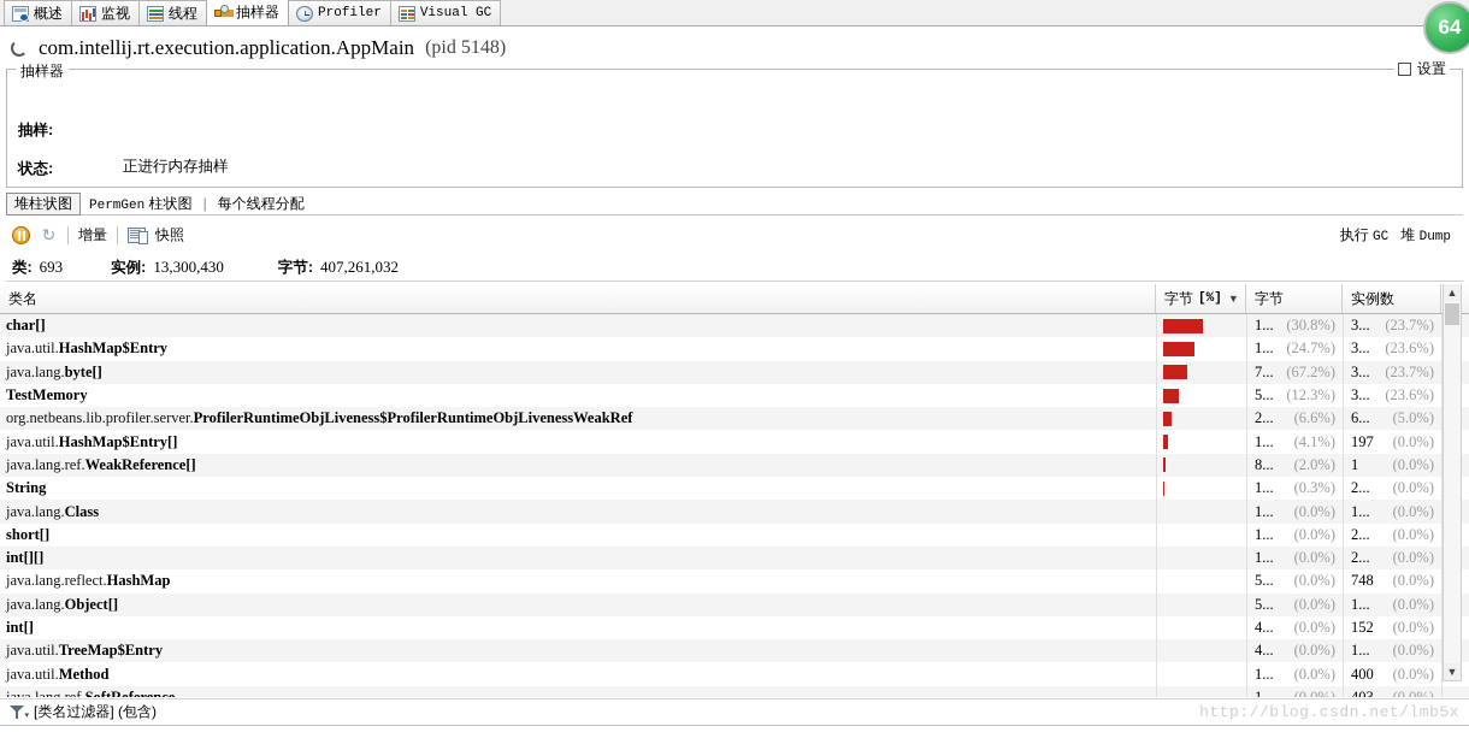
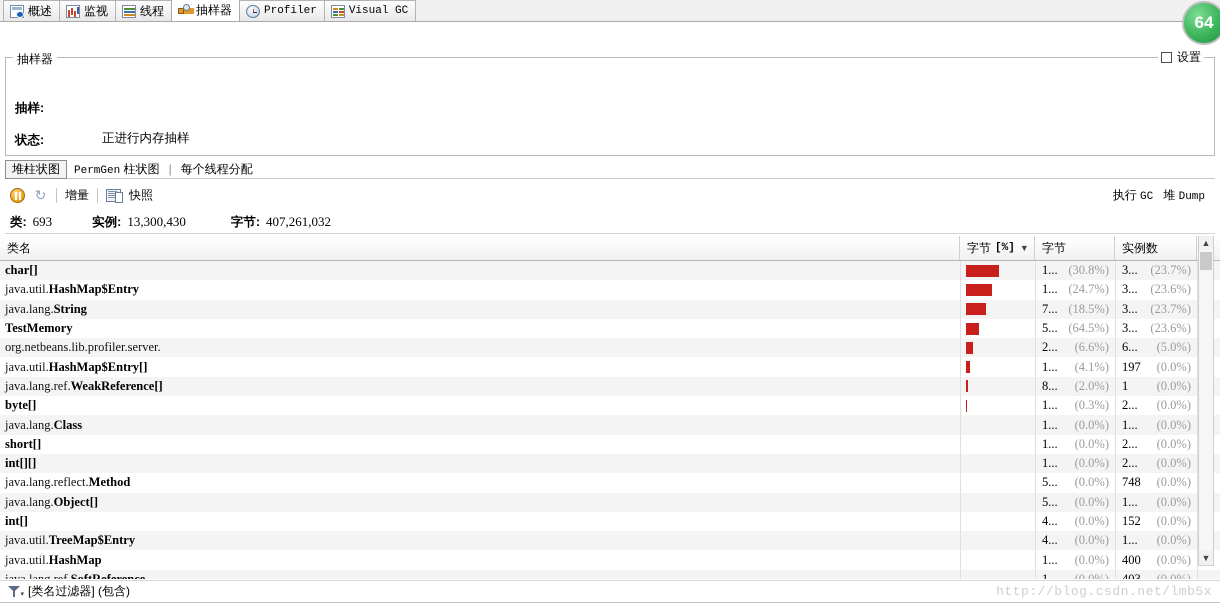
  概述
  监视
  线程
  抽样器
  Profiler
  Visual GC
  64
- com.intellij.rt.execution.application.AppMain
- (pid 5148)
  设置
  抽样:
  状态:
  正进行内存抽样
  抽样器
  堆柱状图
  PermGen 柱状图
  |
  每个线程分配
  ↻
  增量
  快照
  执行 GC
  堆 Dump
  类:
  693
  实例:
  13,300,430
  字节:
  407,261,032
  类名
  字节
  [%]
  ▼
  字节
  实例数
  char[]
  1...
  (30.8%)
  3...
  (23.7%)
  java.util.
  HashMap$Entry
  1...
  (24.7%)
  3...
  (23.6%)
  java.lang.
- byte[]
+ String
  7...
- (67.2%)
+ (18.5%)
  3...
  (23.7%)
  TestMemory
  5...
- (12.3%)
+ (64.5%)
  3...
  (23.6%)
  org.netbeans.lib.profiler.server.
- ProfilerRuntimeObjLiveness$ProfilerRuntimeObjLivenessWeakRef
  2...
  (6.6%)
  6...
  (5.0%)
  java.util.
  HashMap$Entry[]
  1...
  (4.1%)
  197
  (0.0%)
  java.lang.ref.
  WeakReference[]
  8...
  (2.0%)
  1
  (0.0%)
- String
+ byte[]
  1...
  (0.3%)
  2...
  (0.0%)
  java.lang.
  Class
  1...
  (0.0%)
  1...
  (0.0%)
  short[]
  1...
  (0.0%)
  2...
  (0.0%)
  int[][]
  1...
  (0.0%)
  2...
  (0.0%)
  java.lang.reflect.
- HashMap
+ Method
  5...
  (0.0%)
  748
  (0.0%)
  java.lang.
  Object[]
  5...
  (0.0%)
  1...
  (0.0%)
  int[]
  4...
  (0.0%)
  152
  (0.0%)
  java.util.
  TreeMap$Entry
  4...
  (0.0%)
  1...
  (0.0%)
  java.util.
- Method
+ HashMap
  1...
  (0.0%)
  400
  (0.0%)
  java.lang.ref.
  SoftReference
  1
  (0.0%)
  403
  (0.0%)
  ▲
  ▼
  [类名过滤器] (包含)
  http://blog.csdn.net/lmb5x
